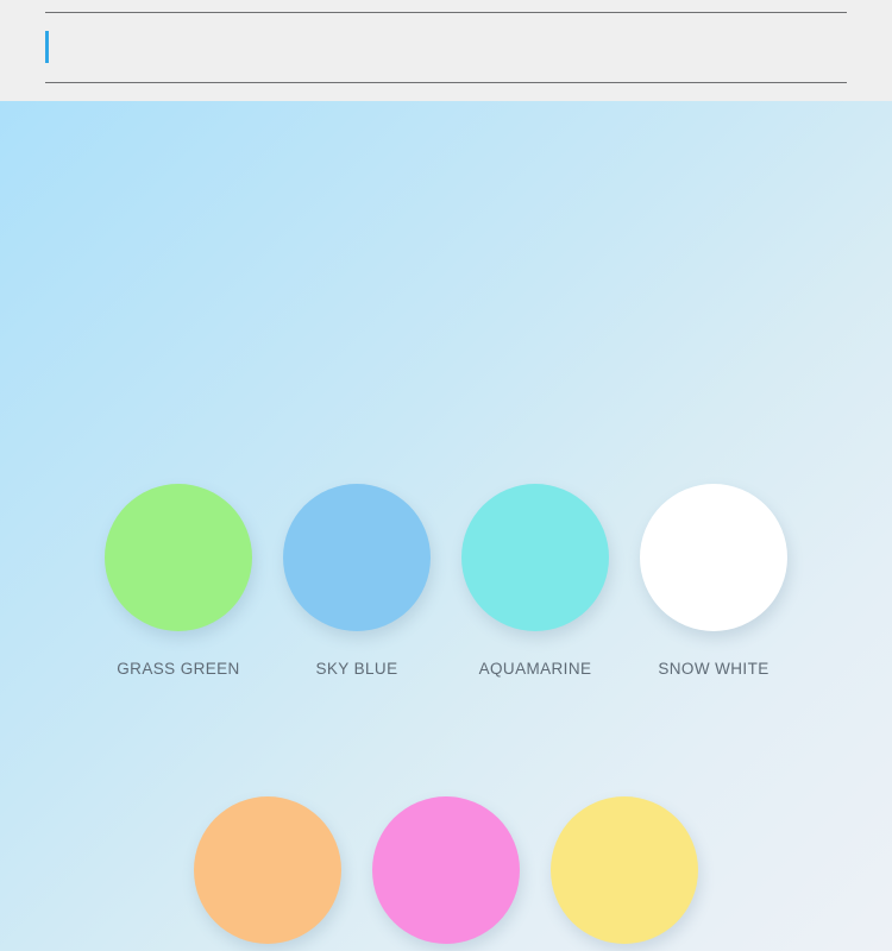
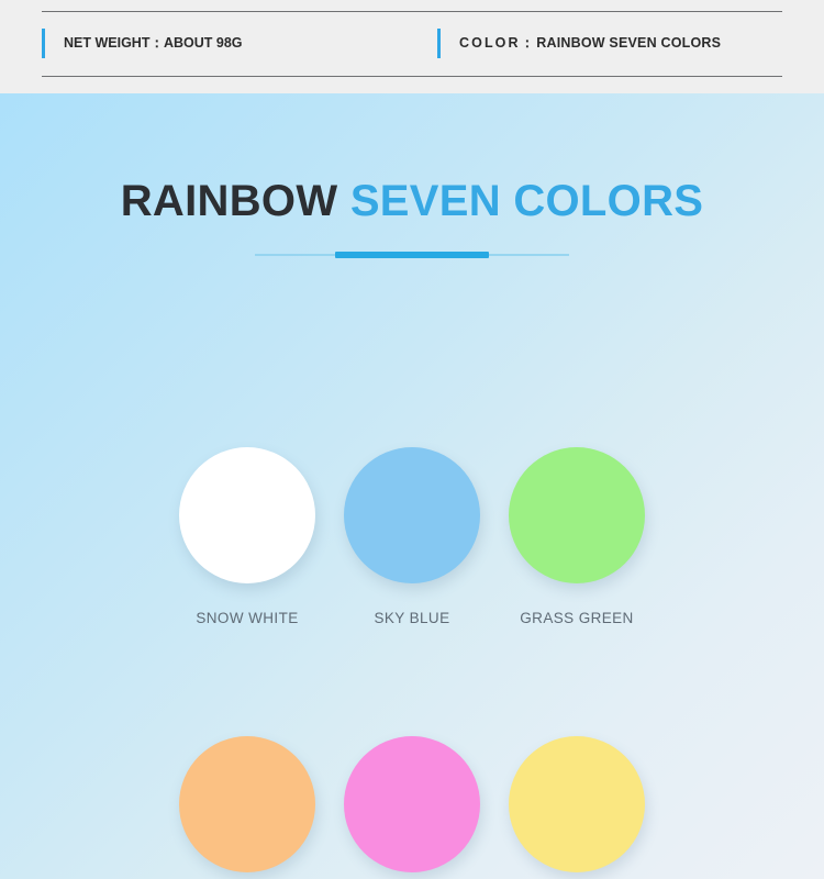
+ NET WEIGHT：ABOUT 98G
+ COLOR：RAINBOW SEVEN COLORS
+ RAINBOW SEVEN COLORS
- GRASS GREEN
+ SNOW WHITE
  SKY BLUE
- AQUAMARINE
- SNOW WHITE
+ GRASS GREEN
